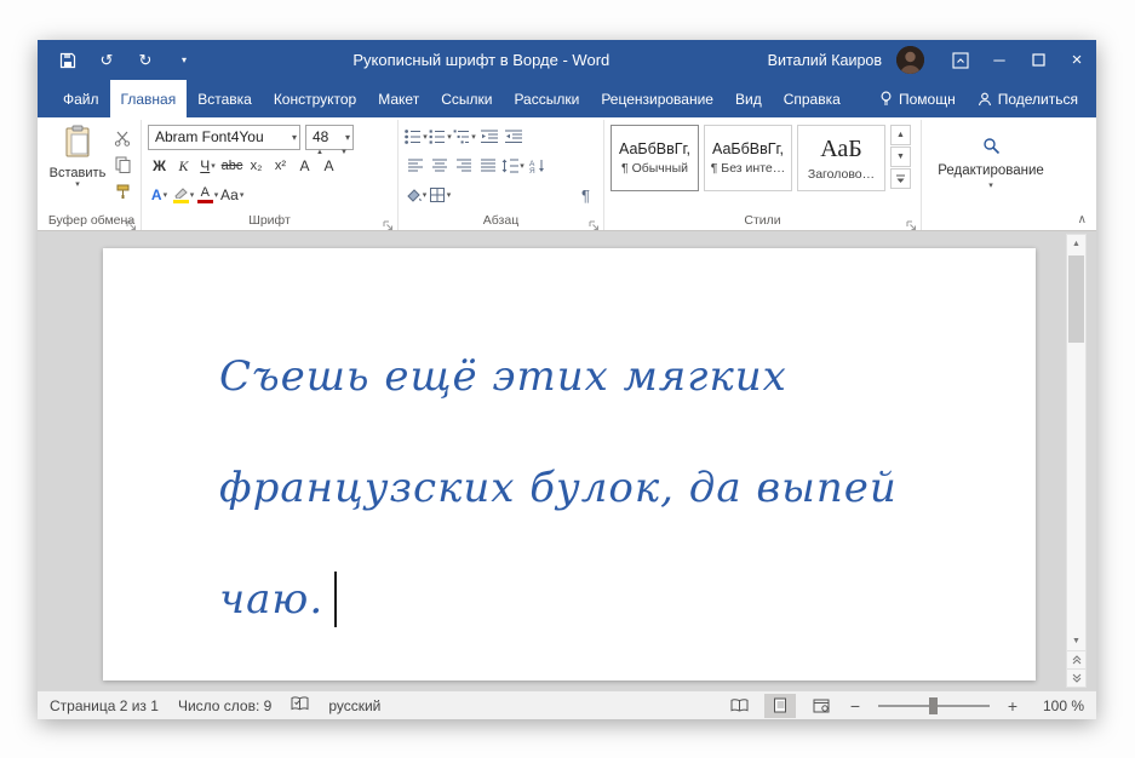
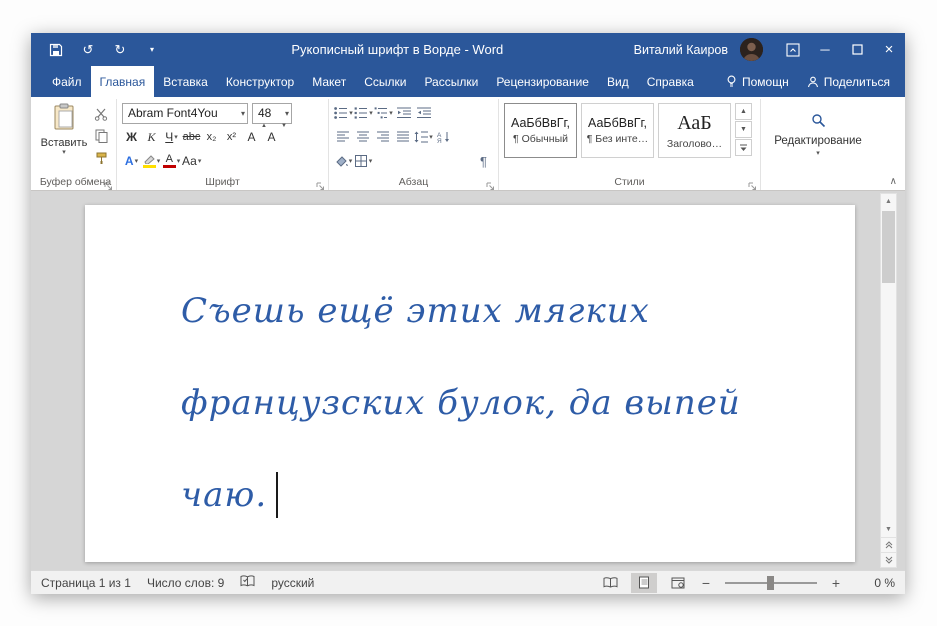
  ↺
  ↻
  ▾
  Рукописный шрифт в Ворде - Word
  Виталий Каиров
  ─
  ×
  Файл
  Главная
  Вставка
  Конструктор
  Макет
  Ссылки
  Рассылки
  Рецензирование
  Вид
  Справка
  Помощн
  Поделиться
  Вставить
  Буфер обмена
  Abram Font4You
  ▾
  48
  ▾
  Ж
  К
  Ч
  abc
  x₂
  x²
  А
  А
  А
  А
  Аа
  Шрифт
  ¶
  Абзац
  АаБбВвГг,
  ¶ Обычный
  АаБбВвГг,
  ¶ Без инте…
  АаБ
  Заголово…
  Стили
  Редактирование
  ∧
  Съешь ещё этих мягких
  французских булок, да выпей
  чаю.
- Страница 2 из 1
+ Страница 1 из 1
  Число слов: 9
  русский
  −
  +
- 100 %
+ 0 %
